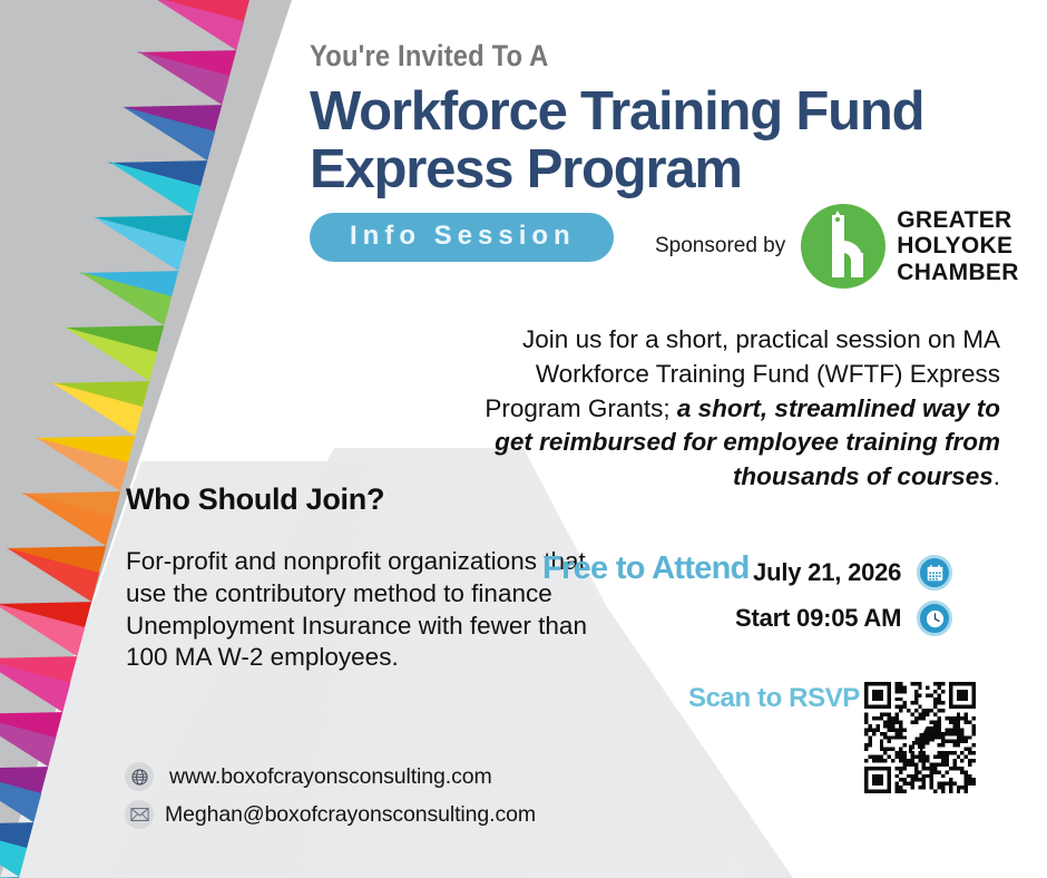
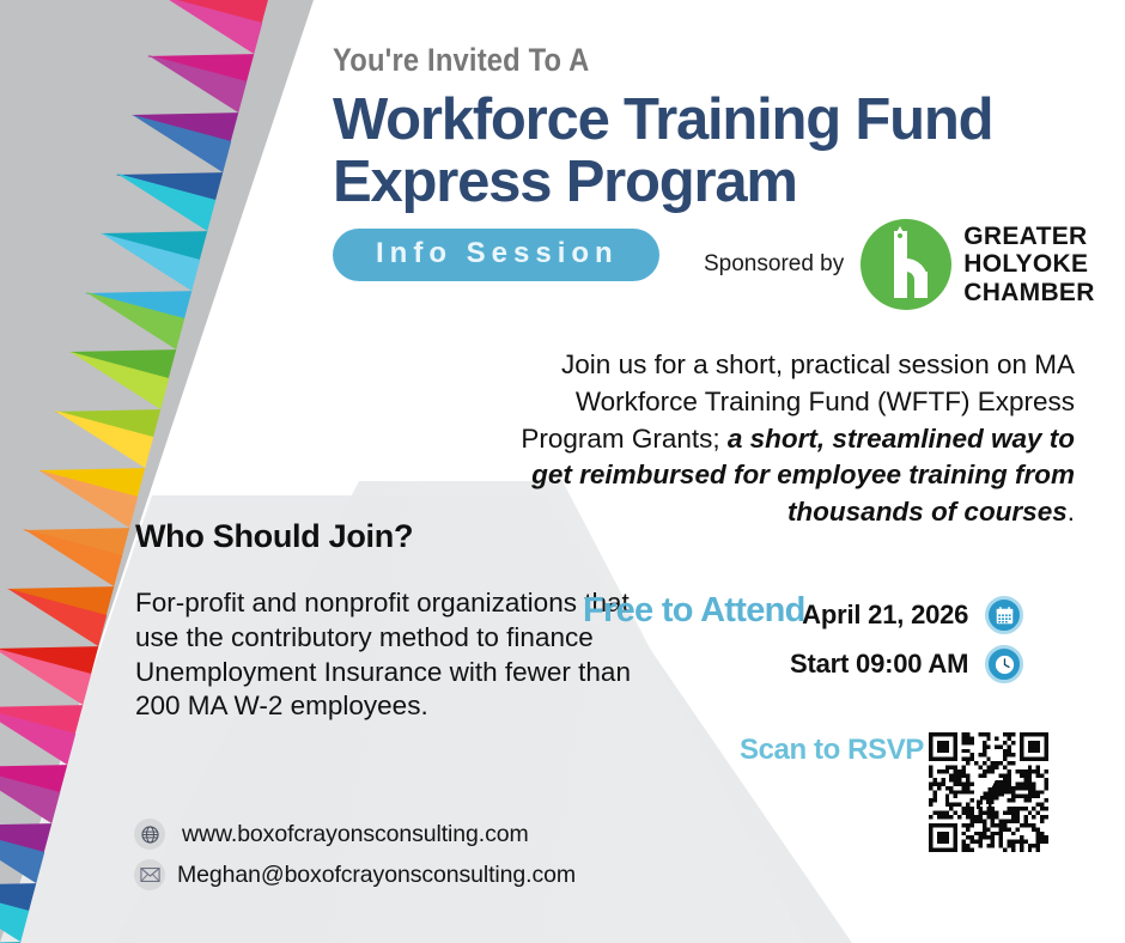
  You're Invited To A
  Workforce Training Fund
  Express Program
  Info Session
  Sponsored by
  GREATER
  HOLYOKE
  CHAMBER
  Join us for a short, practical session on MA Workforce Training Fund (WFTF) Express Program Grants; a short, streamlined way to get reimbursed for employee training from thousands of courses.
  Who Should Join?
- For-profit and nonprofit organizations that use the contributory method to finance Unemployment Insurance with fewer than 100 MA W-2 employees.
+ For-profit and nonprofit organizations that use the contributory method to finance Unemployment Insurance with fewer than 200 MA W-2 employees.
  Free to Attend
- July 21, 2026
+ April 21, 2026
- Start 09:05 AM
+ Start 09:00 AM
  Scan to RSVP
  www.boxofcrayonsconsulting.com
  Meghan@boxofcrayonsconsulting.com
